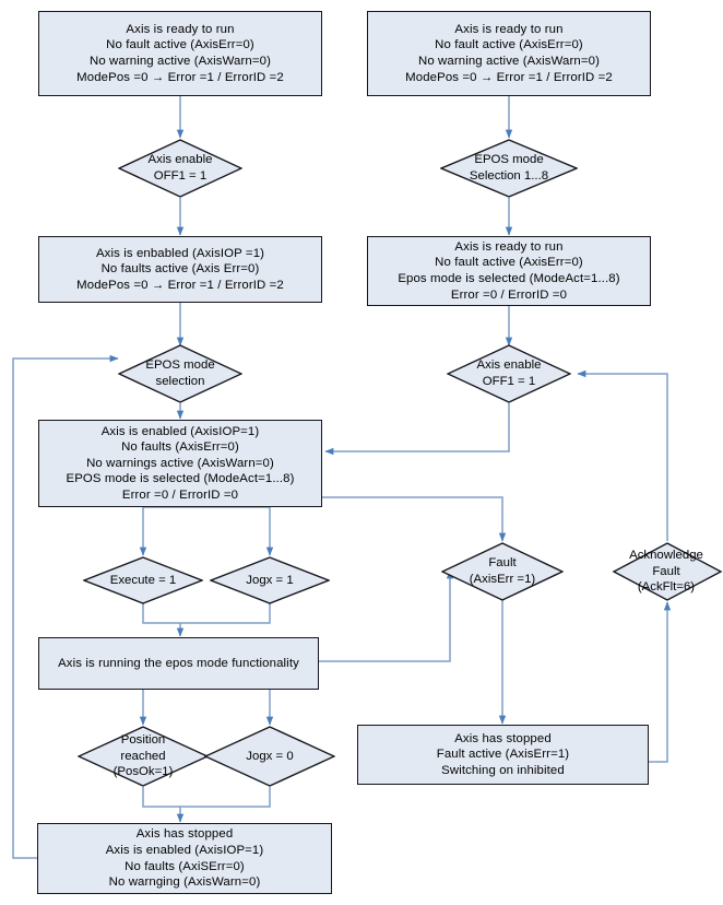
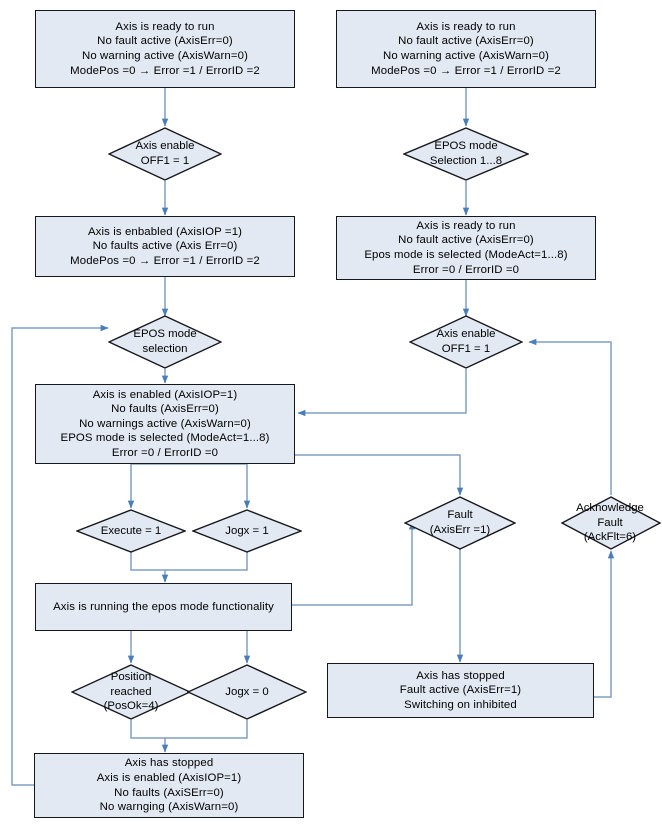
  Axis is ready to run
  No fault active (AxisErr=0)
  No warning active (AxisWarn=0)
  ModePos =0 → Error =1 / ErrorID =2
  Axis is ready to run
  No fault active (AxisErr=0)
  No warning active (AxisWarn=0)
  ModePos =0 → Error =1 / ErrorID =2
  Axis is enbabled (AxisIOP =1)
  No faults active (Axis Err=0)
  ModePos =0 → Error =1 / ErrorID =2
  Axis is ready to run
  No fault active (AxisErr=0)
  Epos mode is selected (ModeAct=1...8)
  Error =0 / ErrorID =0
  Axis is enabled (AxisIOP=1)
  No faults (AxisErr=0)
  No warnings active (AxisWarn=0)
  EPOS mode is selected (ModeAct=1...8)
  Error =0 / ErrorID =0
  Axis is running the epos mode functionality
  Axis has stopped
  Fault active (AxisErr=1)
  Switching on inhibited
  Axis has stopped
  Axis is enabled (AxisIOP=1)
  No faults (AxiSErr=0)
  No warnging (AxisWarn=0)
  Axis enable
  OFF1 = 1
  EPOS mode
  Selection 1...8
  EPOS mode
  selection
  Axis enable
  OFF1 = 1
  Execute = 1
  Jogx = 1
  Fault
  (AxisErr =1)
  Acknowledge
  Fault
  (AckFlt=6)
  Position
  reached
- (PosOk=1)
+ (PosOk=4)
  Jogx = 0
